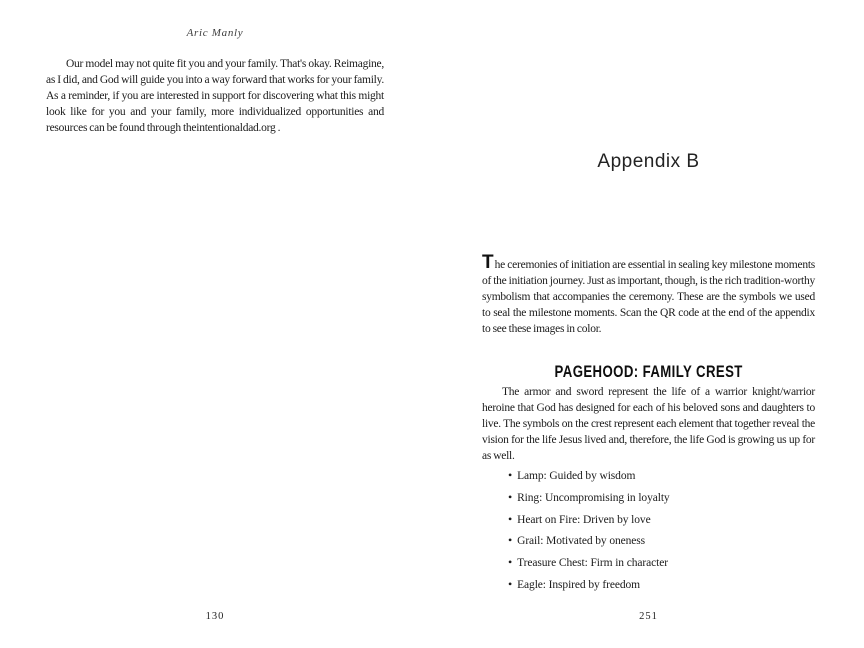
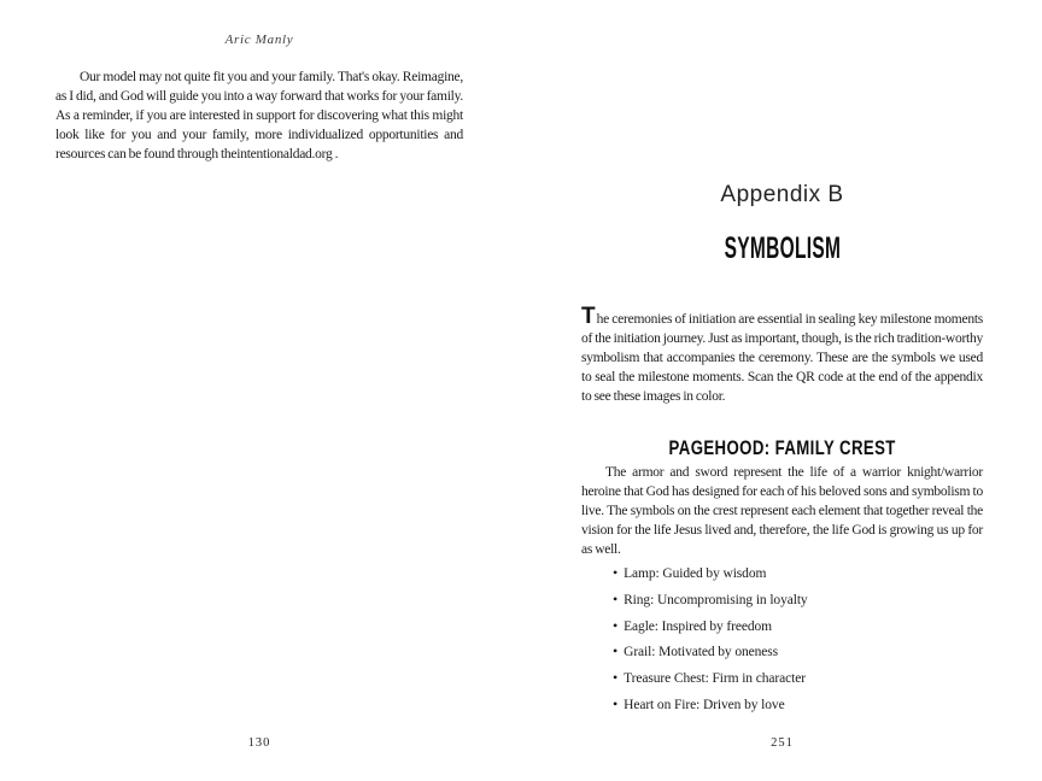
  Aric Manly
  Our model may not quite fit you and your family. That's okay. Reimagine, as I did, and God will guide you into a way forward that works for your family. As a reminder, if you are interested in support for discovering what this might look like for you and your family, more individualized opportunities and resources can be found through theintentionaldad.org .
  130
  Appendix B
+ SYMBOLISM
  The ceremonies of initiation are essential in sealing key milestone moments of the initiation journey. Just as important, though, is the rich tradition-worthy symbolism that accompanies the ceremony. These are the symbols we used to seal the milestone moments. Scan the QR code at the end of the appendix to see these images in color.
  PAGEHOOD: FAMILY CREST
- The armor and sword represent the life of a warrior knight/warrior heroine that God has designed for each of his beloved sons and daughters to live. The symbols on the crest represent each element that together reveal the vision for the life Jesus lived and, therefore, the life God is growing us up for as well.
+ The armor and sword represent the life of a warrior knight/warrior heroine that God has designed for each of his beloved sons and symbolism to live. The symbols on the crest represent each element that together reveal the vision for the life Jesus lived and, therefore, the life God is growing us up for as well.
  •
  Lamp: Guided by wisdom
  •
  Ring: Uncompromising in loyalty
  •
- Heart on Fire: Driven by love
+ Eagle: Inspired by freedom
  •
  Grail: Motivated by oneness
  •
  Treasure Chest: Firm in character
  •
- Eagle: Inspired by freedom
+ Heart on Fire: Driven by love
  251
